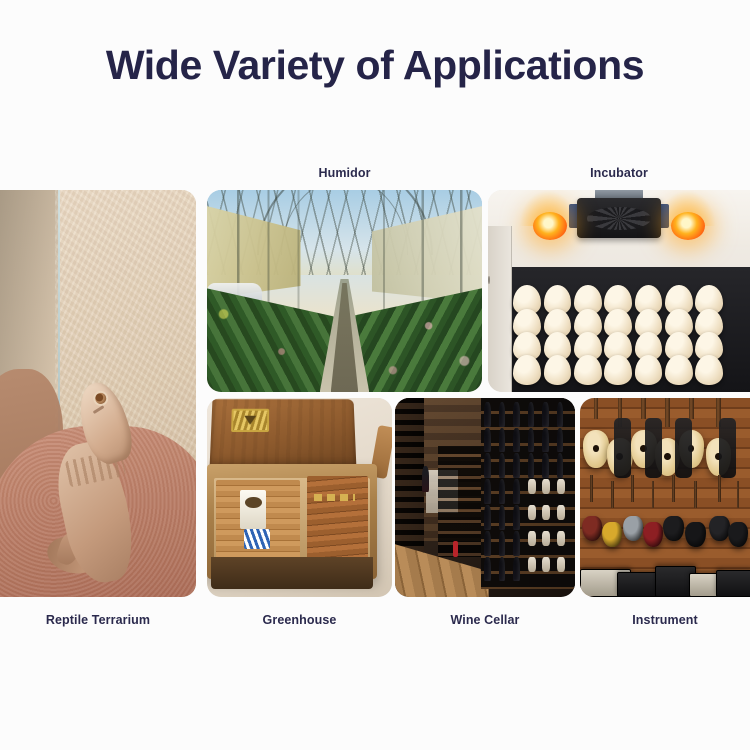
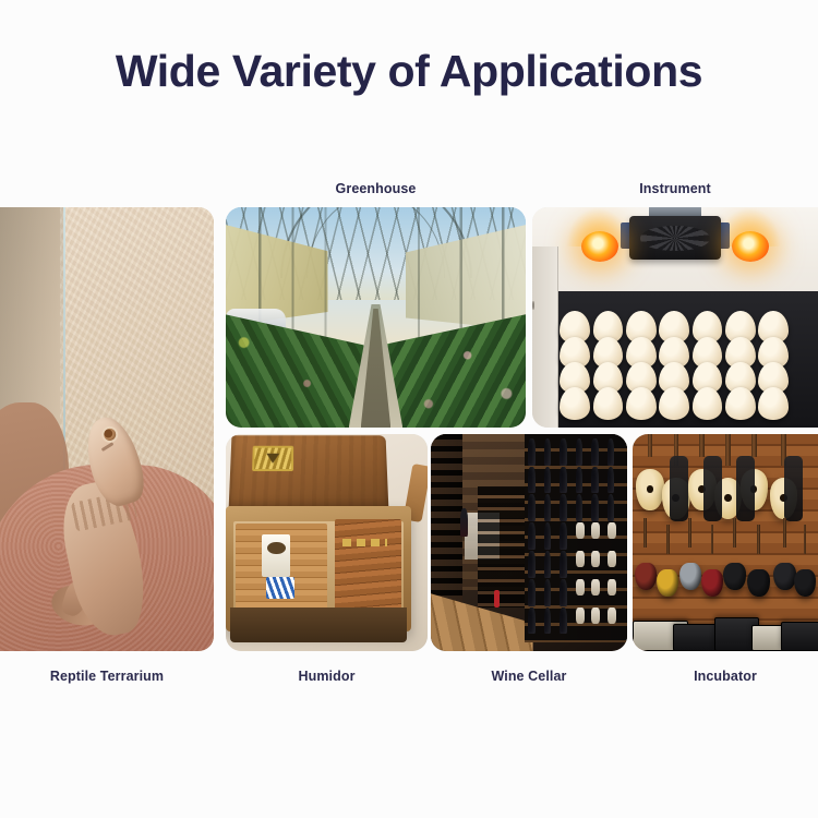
  Wide Variety of Applications
- Humidor
+ Greenhouse
- Incubator
+ Instrument
  Reptile Terrarium
- Greenhouse
+ Humidor
  Wine Cellar
- Instrument
+ Incubator
